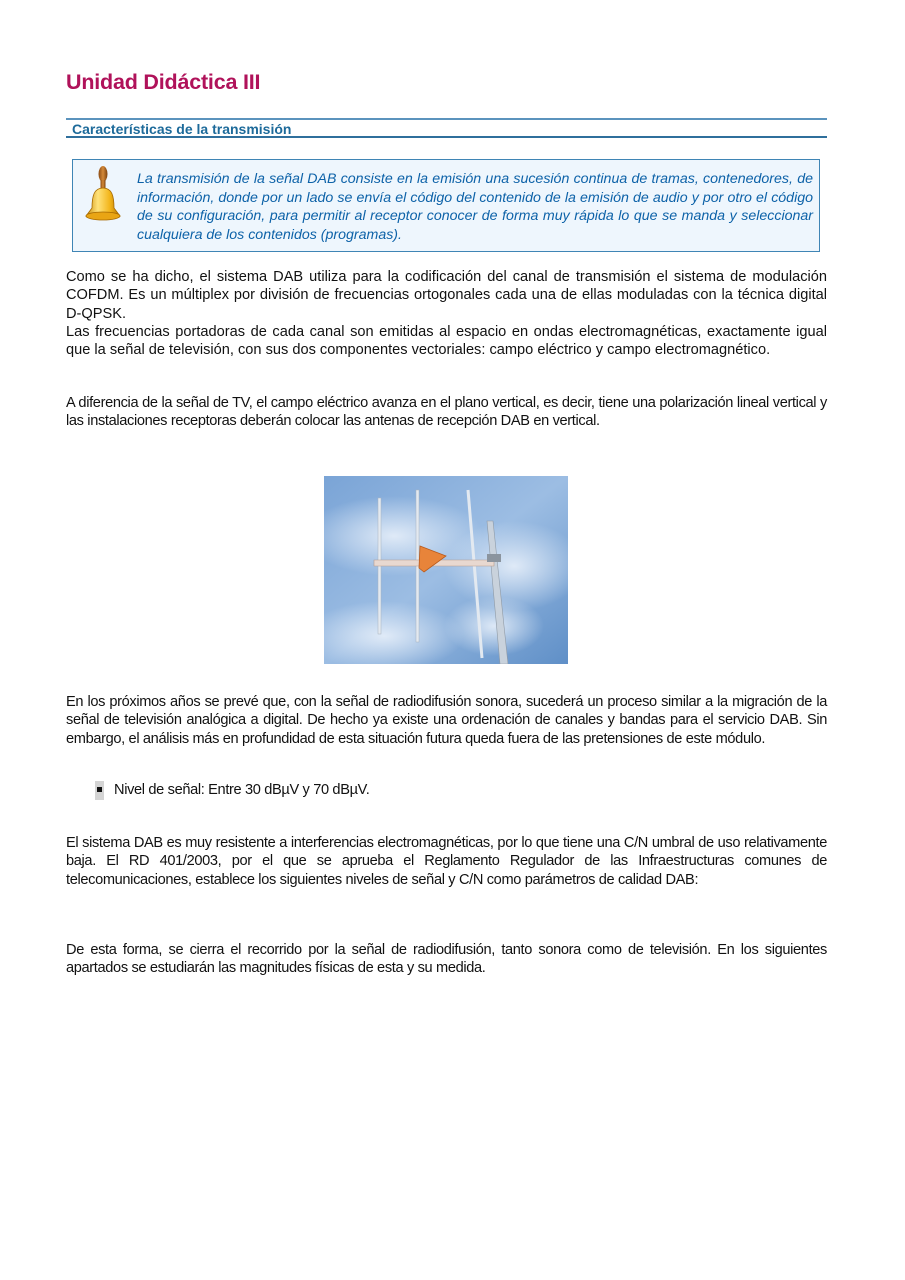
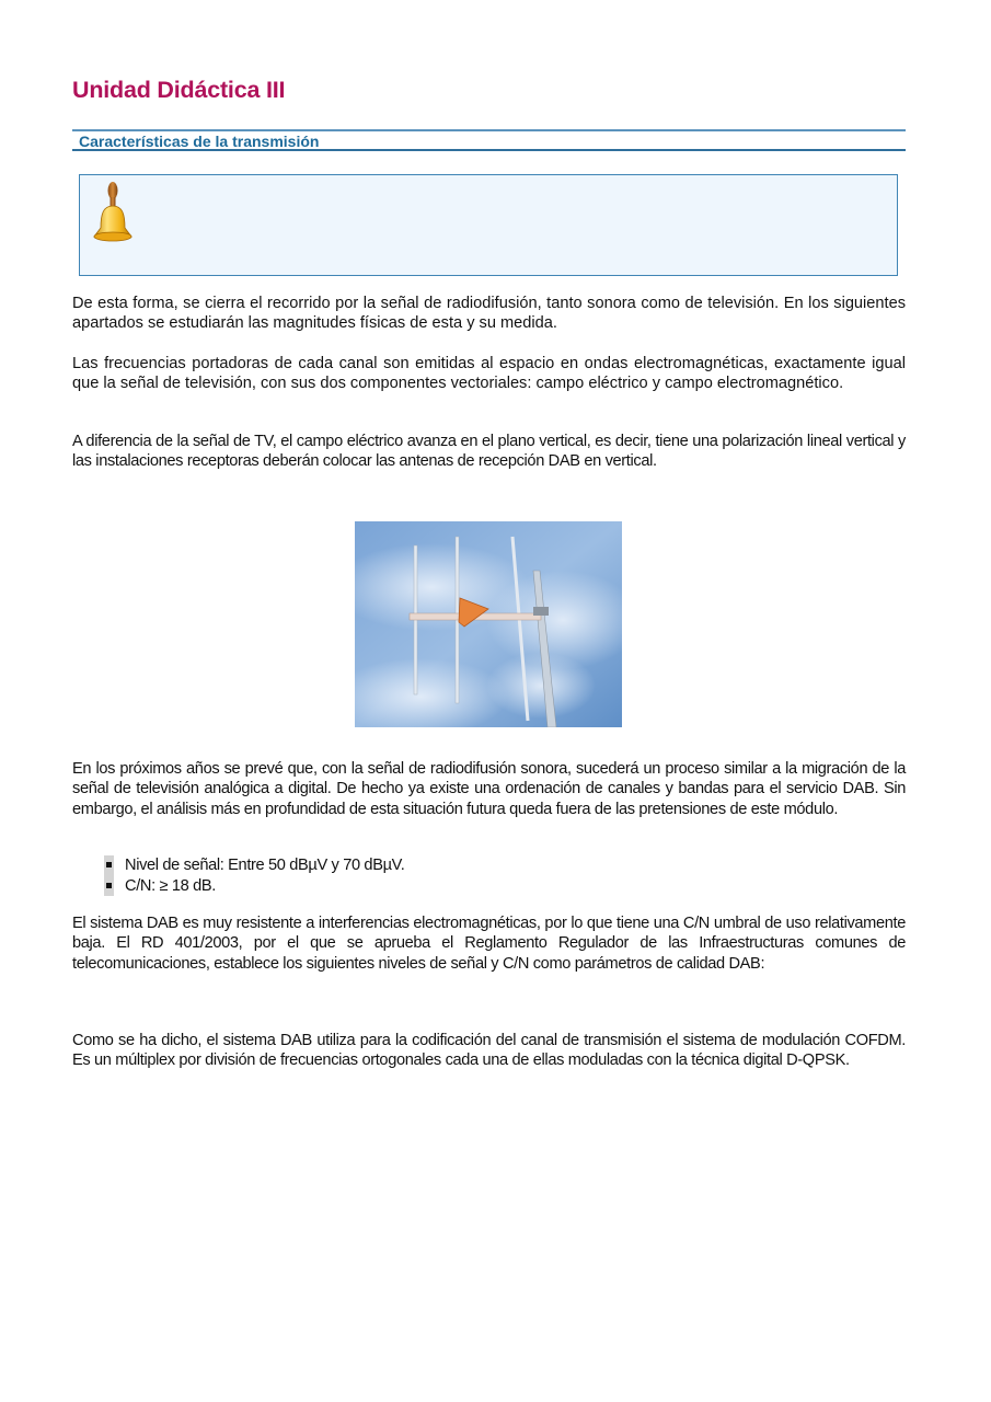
  Unidad Didáctica III
  Características de la transmisión
- La transmisión de la señal DAB consiste en la emisión una sucesión continua de tramas, contenedores, de información, donde por un lado se envía el código del contenido de la emisión de audio y por otro el código de su configuración, para permitir al receptor conocer de forma muy rápida lo que se manda y seleccionar cualquiera de los contenidos (programas).
- Como se ha dicho, el sistema DAB utiliza para la codificación del canal de transmisión el sistema de modulación COFDM. Es un múltiplex por división de frecuencias ortogonales cada una de ellas moduladas con la técnica digital D-QPSK.
+ De esta forma, se cierra el recorrido por la señal de radiodifusión, tanto sonora como de televisión. En los siguientes apartados se estudiarán las magnitudes físicas de esta y su medida.
  Las frecuencias portadoras de cada canal son emitidas al espacio en ondas electromagnéticas, exactamente igual que la señal de televisión, con sus dos componentes vectoriales: campo eléctrico y campo electromagnético.
  A diferencia de la señal de TV, el campo eléctrico avanza en el plano vertical, es decir, tiene una polarización lineal vertical y las instalaciones receptoras deberán colocar las antenas de recepción DAB en vertical.
  En los próximos años se prevé que, con la señal de radiodifusión sonora, sucederá un proceso similar a la migración de la señal de televisión analógica a digital. De hecho ya existe una ordenación de canales y bandas para el servicio DAB. Sin embargo, el análisis más en profundidad de esta situación futura queda fuera de las pretensiones de este módulo.
- Nivel de señal: Entre 30 dBµV y 70 dBµV.
+ Nivel de señal: Entre 50 dBµV y 70 dBµV.
+ C/N: ≥ 18 dB.
  El sistema DAB es muy resistente a interferencias electromagnéticas, por lo que tiene una C/N umbral de uso relativamente baja. El RD 401/2003, por el que se aprueba el Reglamento Regulador de las Infraestructuras comunes de telecomunicaciones, establece los siguientes niveles de señal y C/N como parámetros de calidad DAB:
- De esta forma, se cierra el recorrido por la señal de radiodifusión, tanto sonora como de televisión. En los siguientes apartados se estudiarán las magnitudes físicas de esta y su medida.
+ Como se ha dicho, el sistema DAB utiliza para la codificación del canal de transmisión el sistema de modulación COFDM. Es un múltiplex por división de frecuencias ortogonales cada una de ellas moduladas con la técnica digital D-QPSK.
